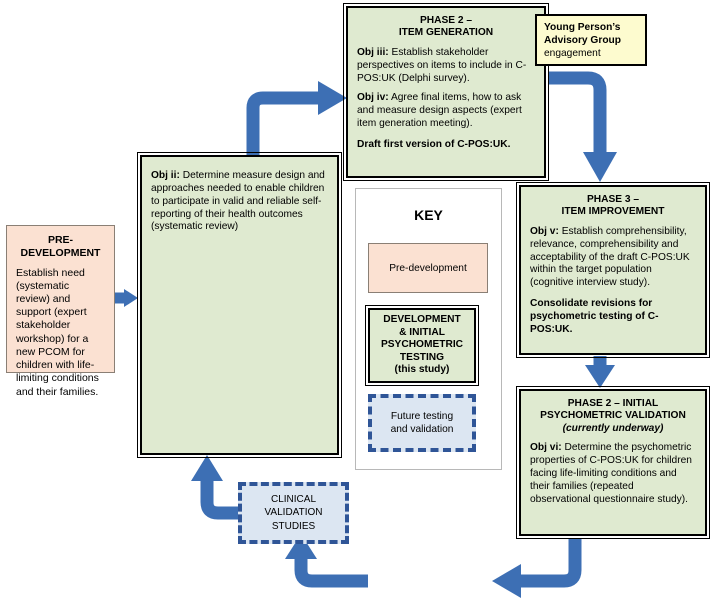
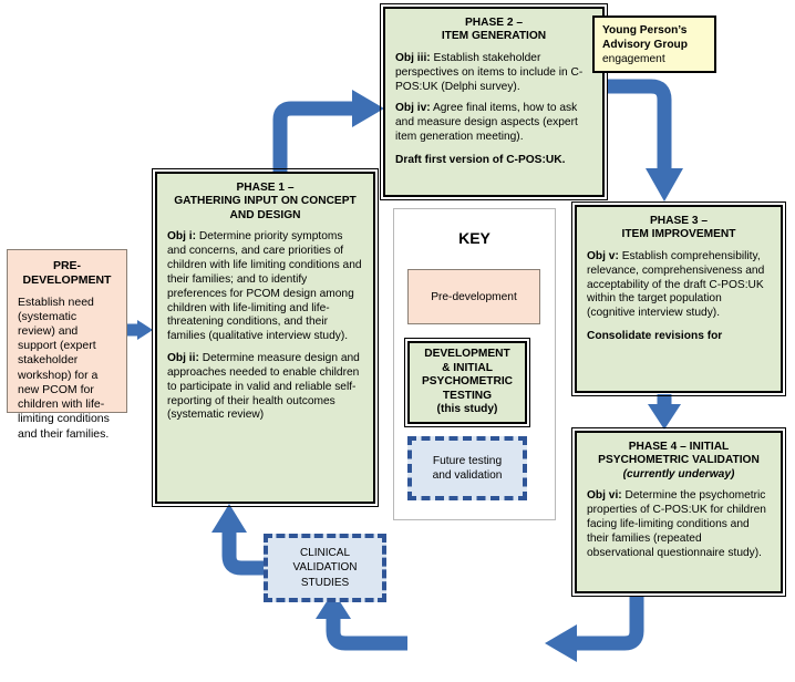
  PRE-DEVELOPMENT
  Establish need (systematic review) and support (expert stakeholder workshop) for a new PCOM for children with life-limiting conditions and their families.
+ PHASE 1 –
+ GATHERING INPUT ON CONCEPT
+ AND DESIGN
+ Obj i: Determine priority symptoms and concerns, and care priorities of children with life limiting conditions and their families; and to identify preferences for PCOM design among children with life-limiting and life-threatening conditions, and their families (qualitative interview study).
  Obj ii: Determine measure design and approaches needed to enable children to participate in valid and reliable self-reporting of their health outcomes (systematic review)
  PHASE 2 –
  ITEM GENERATION
  Obj iii: Establish stakeholder perspectives on items to include in C-POS:UK (Delphi survey).
  Obj iv: Agree final items, how to ask and measure design aspects (expert item generation meeting).
  Draft first version of C-POS:UK.
  Young Person’s
  Advisory Group
  engagement
  PHASE 3 –
  ITEM IMPROVEMENT
- Obj v: Establish comprehensibility, relevance, comprehensibility and acceptability of the draft C-POS:UK within the target population (cognitive interview study).
+ Obj v: Establish comprehensibility, relevance, comprehensiveness and acceptability of the draft C-POS:UK within the target population (cognitive interview study).
  Consolidate revisions for
- psychometric testing of C-POS:UK.
- PHASE 2 – INITIAL
+ PHASE 4 – INITIAL
  PSYCHOMETRIC VALIDATION
  (currently underway)
  Obj vi: Determine the psychometric properties of C-POS:UK for children facing life-limiting conditions and their families (repeated observational questionnaire study).
  KEY
  Pre-development
  DEVELOPMENT
  & INITIAL
  PSYCHOMETRIC
  TESTING
  (this study)
  Future testing
  and validation
  CLINICAL
  VALIDATION
  STUDIES
